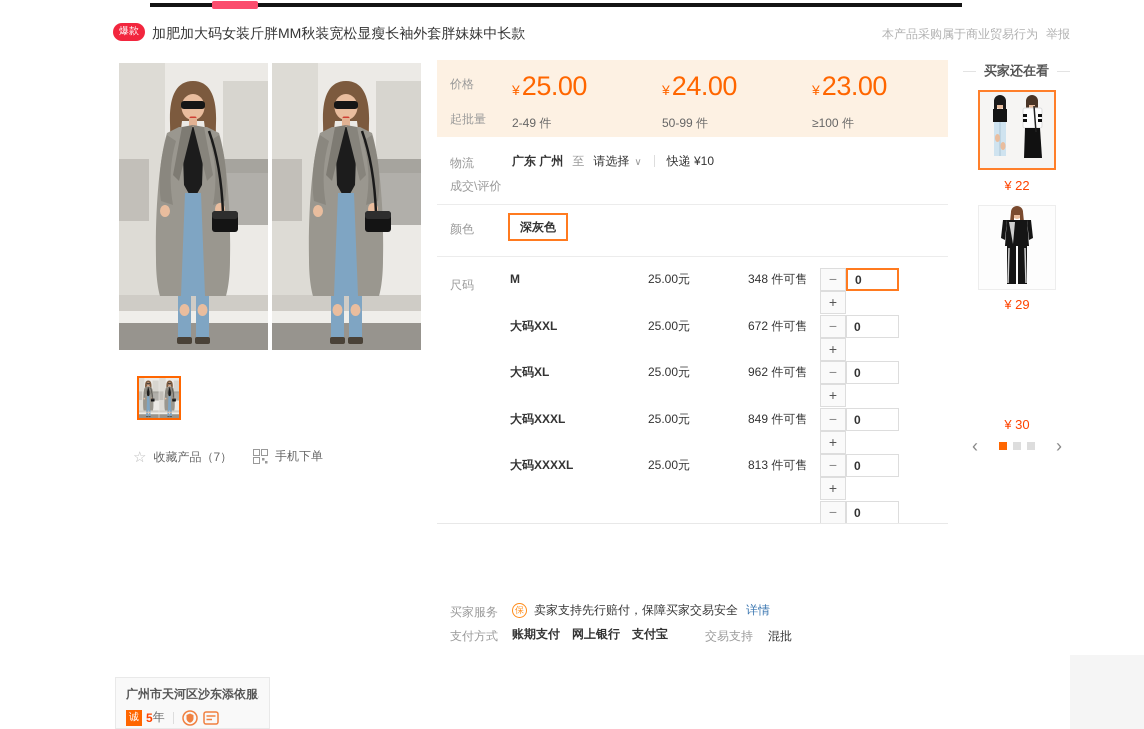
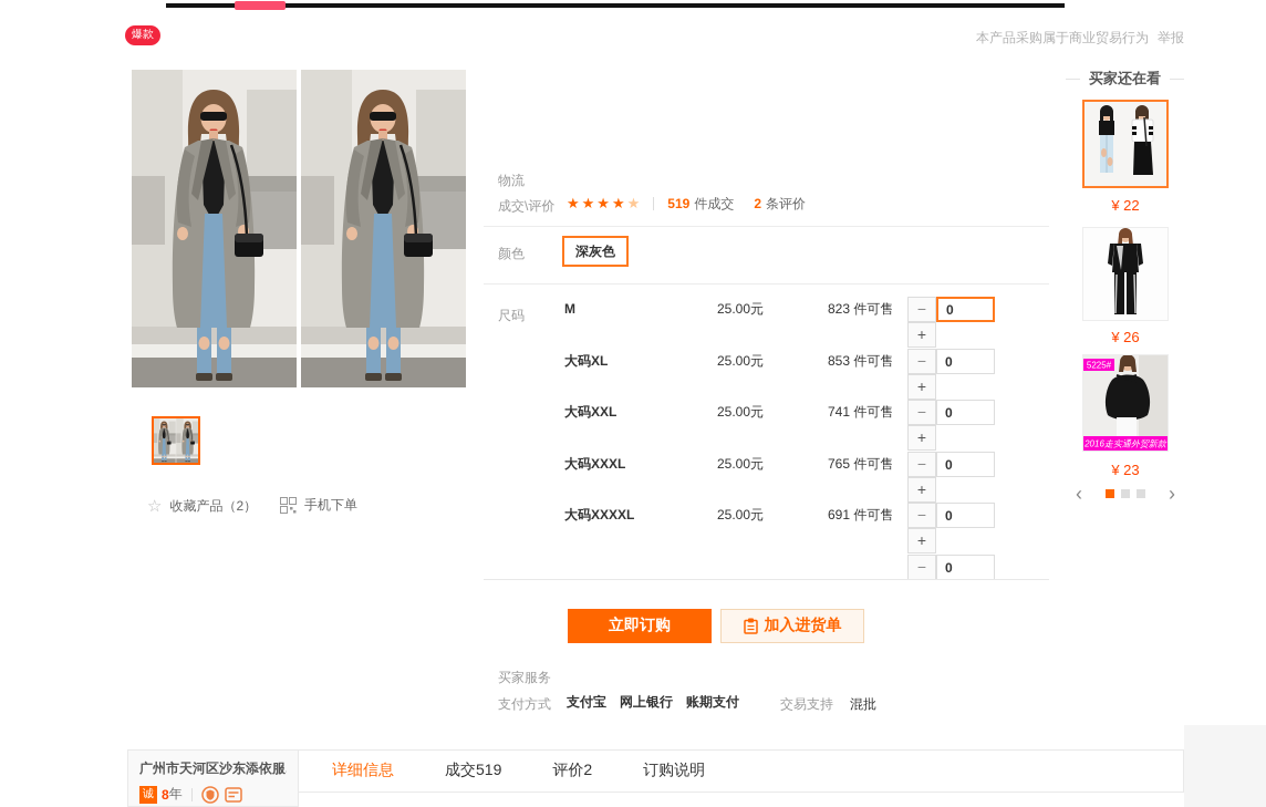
  爆款
- 加肥加大码女装斤胖MM秋装宽松显瘦长袖外套胖妹妹中长款
  本产品采购属于商业贸易行为
  举报
  ☆
- 收藏产品（7）
+ 收藏产品（2）
  手机下单
- 价格
- 起批量
- ¥ 25.00
- 2-49 件
- ¥ 24.00
- 50-99 件
- ¥ 23.00
- ≥100 件
  物流
- 广东 广州
- 至
- 请选择 ∨
- 快递 ¥10
  成交\评价
+ ★★★★
+ ★
+ 519 件成交
+ 2 条评价
  颜色
  深灰色
  尺码
  M
  25.00元
- 348 件可售
+ 823 件可售
  −
  0
  +
- 大码XXL
+ 大码XL
  25.00元
- 672 件可售
+ 853 件可售
  −
  0
  +
- 大码XL
+ 大码XXL
  25.00元
- 962 件可售
+ 741 件可售
  −
  0
  +
  大码XXXL
  25.00元
- 849 件可售
+ 765 件可售
  −
  0
  +
  大码XXXXL
  25.00元
- 813 件可售
+ 691 件可售
  −
  0
  +
  −
  0
+ 立即订购
+ 加入进货单
  买家服务
- 保
- 卖家支持先行赔付，保障买家交易安全
- 详情
  支付方式
- 账期支付
+ 支付宝
  网上银行
- 支付宝
+ 账期支付
  交易支持
  混批
  买家还在看
  ¥ 22
- ¥ 29
+ ¥ 26
+ 5225#
+ 2016走实通外贸新款
- ¥ 30
+ ¥ 23
  ‹
  ›
+ 详细信息
+ 成交519
+ 评价2
+ 订购说明
  广州市天河区沙东添依服
  诚
- 5
+ 8
  年
